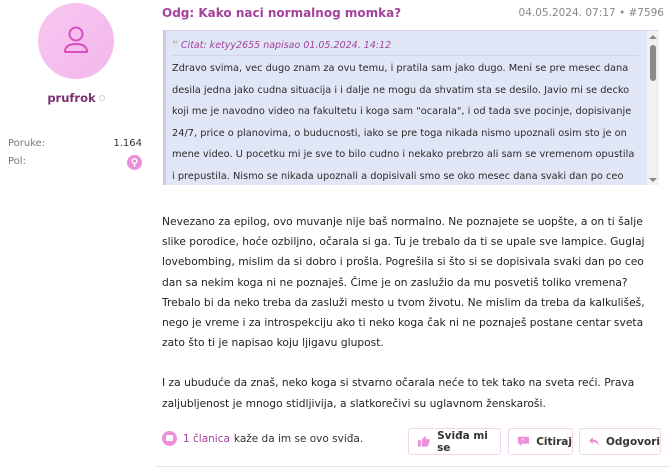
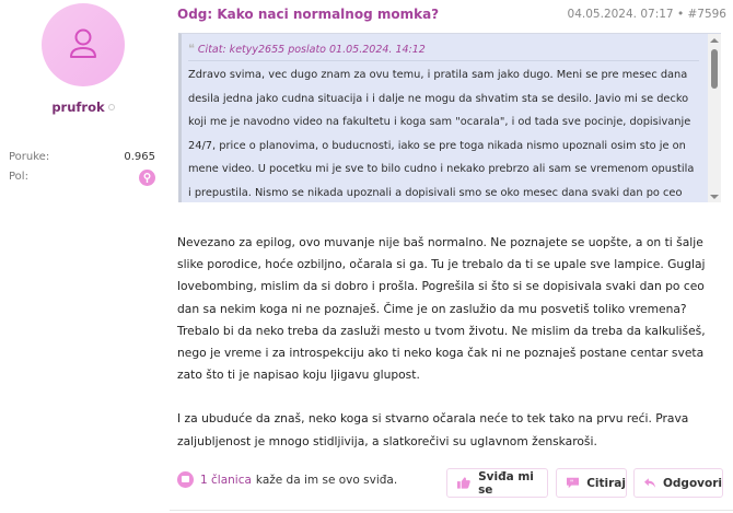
  prufrok
  Poruke:
- 1.164
+ 0.965
  Pol:
  Odg: Kako naci normalnog momka?
  04.05.2024. 07:17 • #7596
- ❝ Citat: ketyy2655 napisao 01.05.2024. 14:12
+ ❝ Citat: ketyy2655 poslato 01.05.2024. 14:12
  Zdravo svima, vec dugo znam za ovu temu, i pratila sam jako dugo. Meni se pre mesec dana desila jedna jako cudna situacija i i dalje ne mogu da shvatim sta se desilo. Javio mi se decko koji me je navodno video na fakultetu i koga sam "ocarala", i od tada sve pocinje, dopisivanje 24/7, price o planovima, o buducnosti, iako se pre toga nikada nismo upoznali osim sto je on mene video. U pocetku mi je sve to bilo cudno i nekako prebrzo ali sam se vremenom opustila i prepustila. Nismo se nikada upoznali a dopisivali smo se oko mesec dana svaki dan po ceo
  Nevezano za epilog, ovo muvanje nije baš normalno. Ne poznajete se uopšte, a on ti šalje slike porodice, hoće ozbiljno, očarala si ga. Tu je trebalo da ti se upale sve lampice. Guglaj lovebombing, mislim da si dobro i prošla. Pogrešila si što si se dopisivala svaki dan po ceo dan sa nekim koga ni ne poznaješ. Čime je on zaslužio da mu posvetiš toliko vremena? Trebalo bi da neko treba da zasluži mesto u tvom životu. Ne mislim da treba da kalkulišeš, nego je vreme i za introspekciju ako ti neko koga čak ni ne poznaješ postane centar sveta zato što ti je napisao koju ljigavu glupost.
- I za ubuduće da znaš, neko koga si stvarno očarala neće to tek tako na sveta reći. Prava zaljubljenost je mnogo stidljivija, a slatkorečivi su uglavnom ženskaroši.
+ I za ubuduće da znaš, neko koga si stvarno očarala neće to tek tako na prvu reći. Prava zaljubljenost je mnogo stidljivija, a slatkorečivi su uglavnom ženskaroši.
  1 članica
  kaže da im se ovo sviđa.
  Sviđa mi se
  Citiraj
  Odgovori
